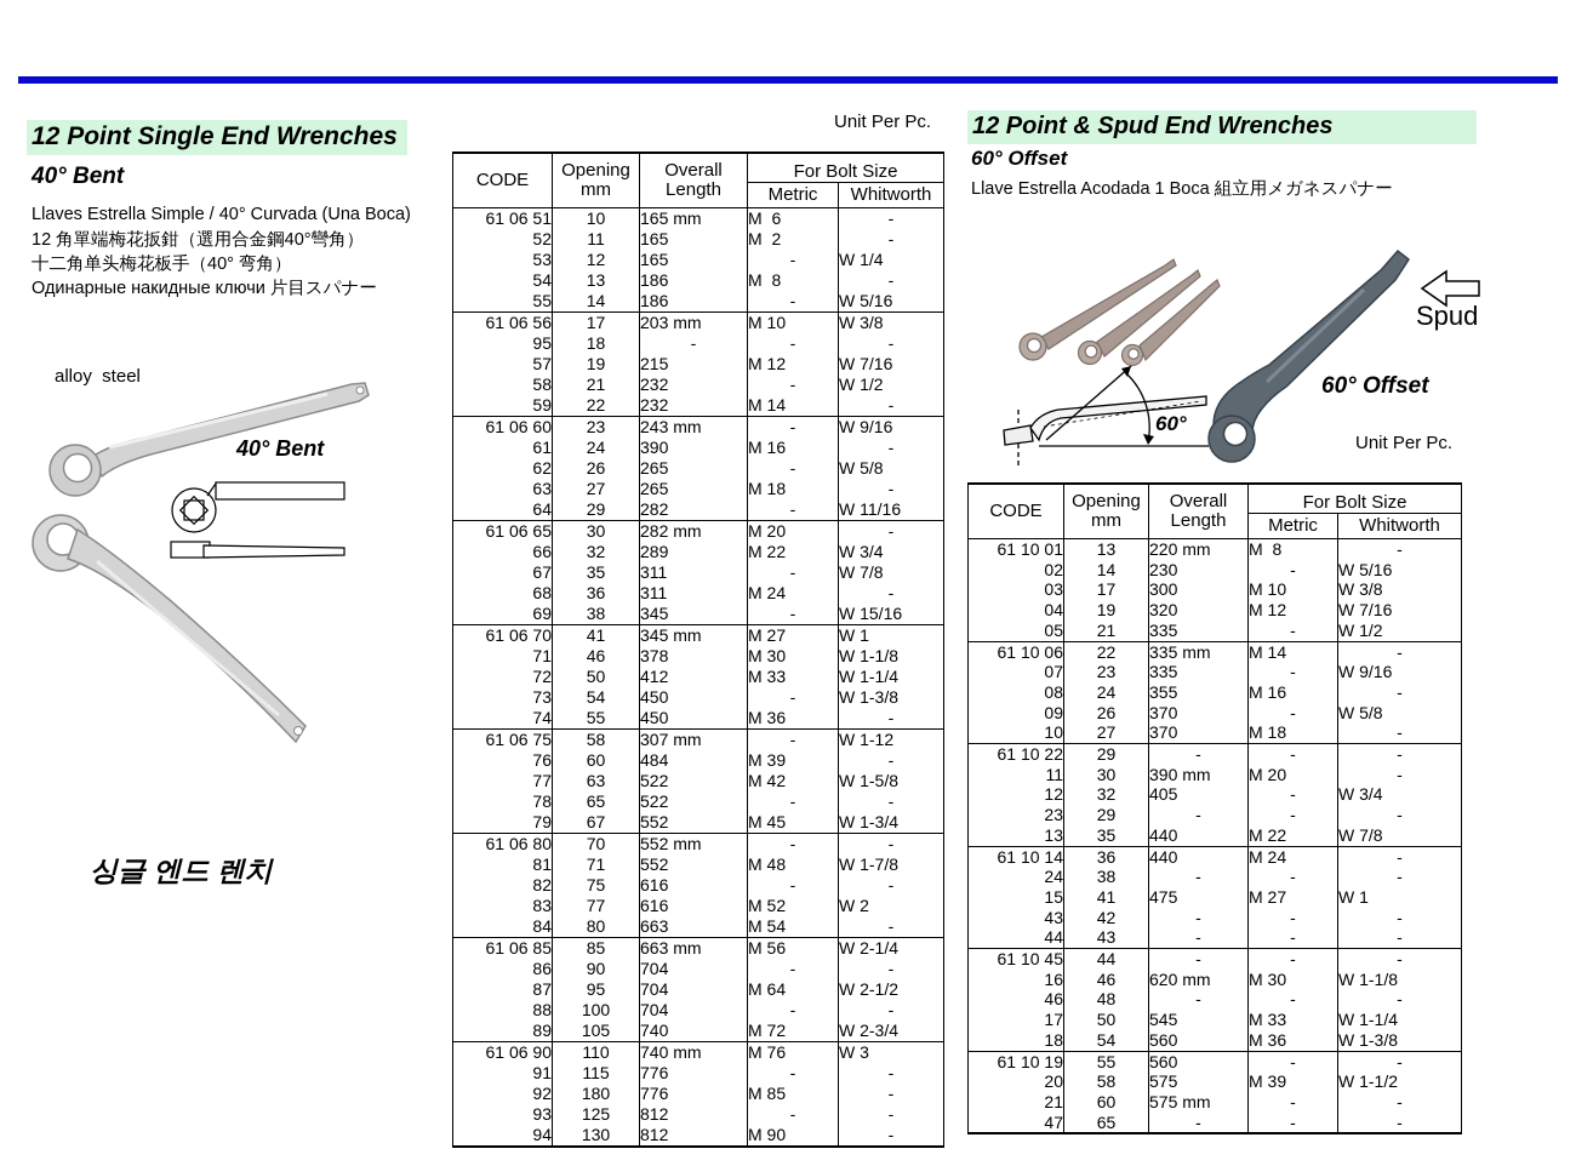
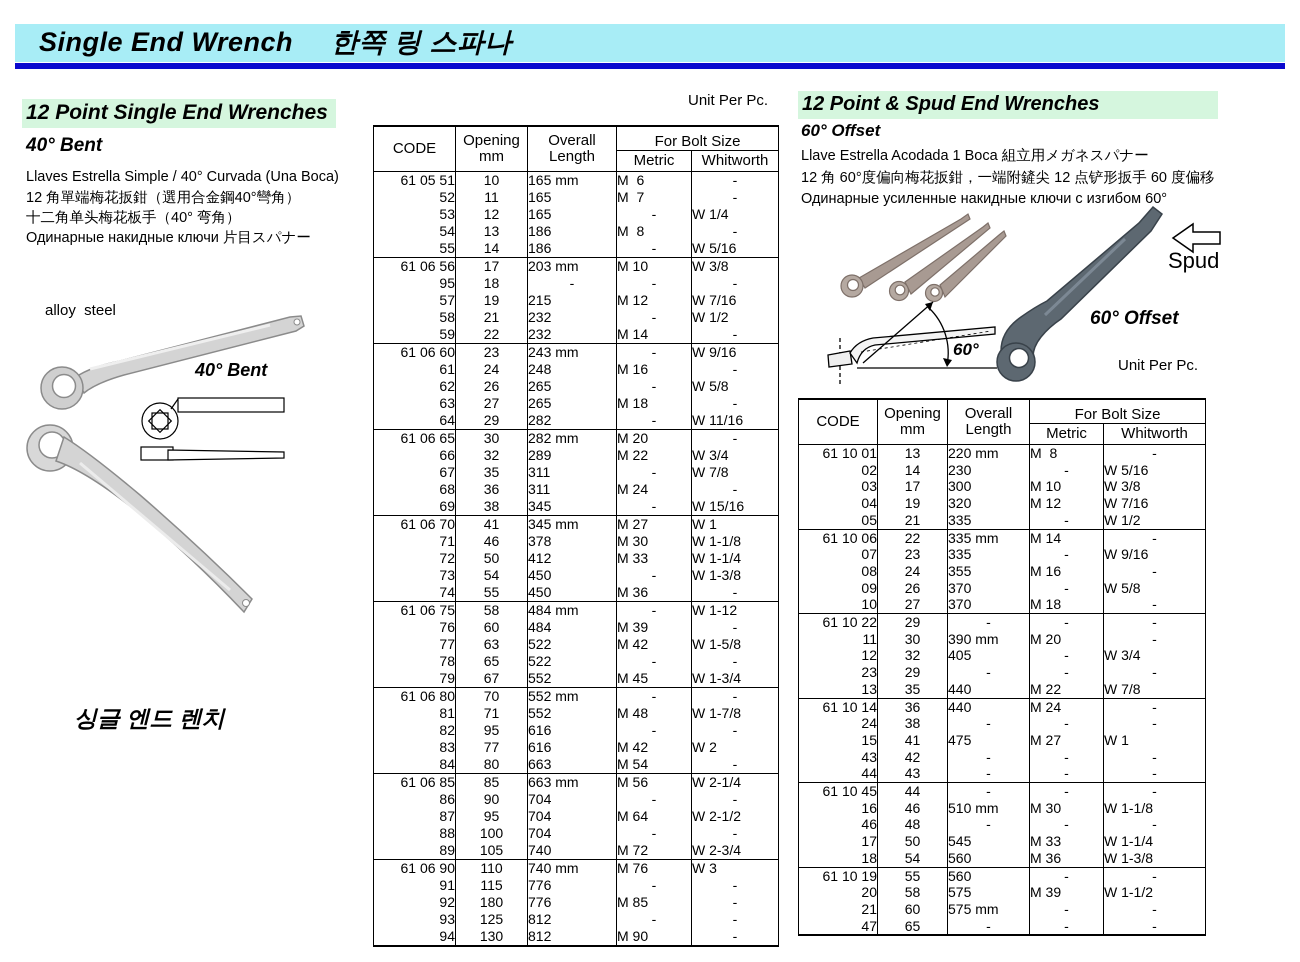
+ Single End Wrench 한쪽 링 스파나
  12 Point Single End Wrenches
  40° Bent
  Llaves Estrella Simple / 40° Curvada (Una Boca)
  12 角單端梅花扳鉗（選用合金鋼40°彎角）
  十二角单头梅花板手（40° 弯角）
  Одинарные накидные ключи 片目スパナー
  alloy steel
  40° Bent
  싱글 엔드 렌치
  Unit Per Pc.
  CODE	Openingmm	OverallLength	For Bolt Size
  Metric	Whitworth
- 61 06 51	10	165 mm	M 6	-
+ 61 05 51	10	165 mm	M 6	-
- 52	11	165	M 2	-
+ 52	11	165	M 7	-
  53	12	165	-	W 1/4
  54	13	186	M 8	-
  55	14	186	-	W 5/16
  61 06 56	17	203 mm	M 10	W 3/8
  95	18	-	-	-
  57	19	215	M 12	W 7/16
  58	21	232	-	W 1/2
  59	22	232	M 14	-
  61 06 60	23	243 mm	-	W 9/16
- 61	24	390	M 16	-
+ 61	24	248	M 16	-
  62	26	265	-	W 5/8
  63	27	265	M 18	-
  64	29	282	-	W 11/16
  61 06 65	30	282 mm	M 20	-
  66	32	289	M 22	W 3/4
  67	35	311	-	W 7/8
  68	36	311	M 24	-
  69	38	345	-	W 15/16
  61 06 70	41	345 mm	M 27	W 1
  71	46	378	M 30	W 1-1/8
  72	50	412	M 33	W 1-1/4
  73	54	450	-	W 1-3/8
  74	55	450	M 36	-
- 61 06 75	58	307 mm	-	W 1-12
+ 61 06 75	58	484 mm	-	W 1-12
  76	60	484	M 39	-
  77	63	522	M 42	W 1-5/8
  78	65	522	-	-
  79	67	552	M 45	W 1-3/4
  61 06 80	70	552 mm	-	-
  81	71	552	M 48	W 1-7/8
- 82	75	616	-	-
+ 82	95	616	-	-
- 83	77	616	M 52	W 2
+ 83	77	616	M 42	W 2
  84	80	663	M 54	-
  61 06 85	85	663 mm	M 56	W 2-1/4
  86	90	704	-	-
  87	95	704	M 64	W 2-1/2
  88	100	704	-	-
  89	105	740	M 72	W 2-3/4
  61 06 90	110	740 mm	M 76	W 3
  91	115	776	-	-
  92	180	776	M 85	-
  93	125	812	-	-
  94	130	812	M 90	-
  12 Point & Spud End Wrenches
  60° Offset
  Llave Estrella Acodada 1 Boca 組立用メガネスパナー
+ 12 角 60°度偏向梅花扳鉗，一端附鏟尖 12 点铲形扳手 60 度偏移
+ Одинарные усиленные накидные ключи с изгибом 60°
  Spud
  60° Offset
  60°
  Unit Per Pc.
  CODE	Openingmm	OverallLength	For Bolt Size
  Metric	Whitworth
  61 10 01	13	220 mm	M 8	-
  02	14	230	-	W 5/16
  03	17	300	M 10	W 3/8
  04	19	320	M 12	W 7/16
  05	21	335	-	W 1/2
  61 10 06	22	335 mm	M 14	-
  07	23	335	-	W 9/16
  08	24	355	M 16	-
  09	26	370	-	W 5/8
  10	27	370	M 18	-
  61 10 22	29	-	-	-
  11	30	390 mm	M 20	-
  12	32	405	-	W 3/4
  23	29	-	-	-
  13	35	440	M 22	W 7/8
  61 10 14	36	440	M 24	-
  24	38	-	-	-
  15	41	475	M 27	W 1
  43	42	-	-	-
  44	43	-	-	-
  61 10 45	44	-	-	-
- 16	46	620 mm	M 30	W 1-1/8
+ 16	46	510 mm	M 30	W 1-1/8
  46	48	-	-	-
  17	50	545	M 33	W 1-1/4
  18	54	560	M 36	W 1-3/8
  61 10 19	55	560	-	-
  20	58	575	M 39	W 1-1/2
  21	60	575 mm	-	-
  47	65	-	-	-
